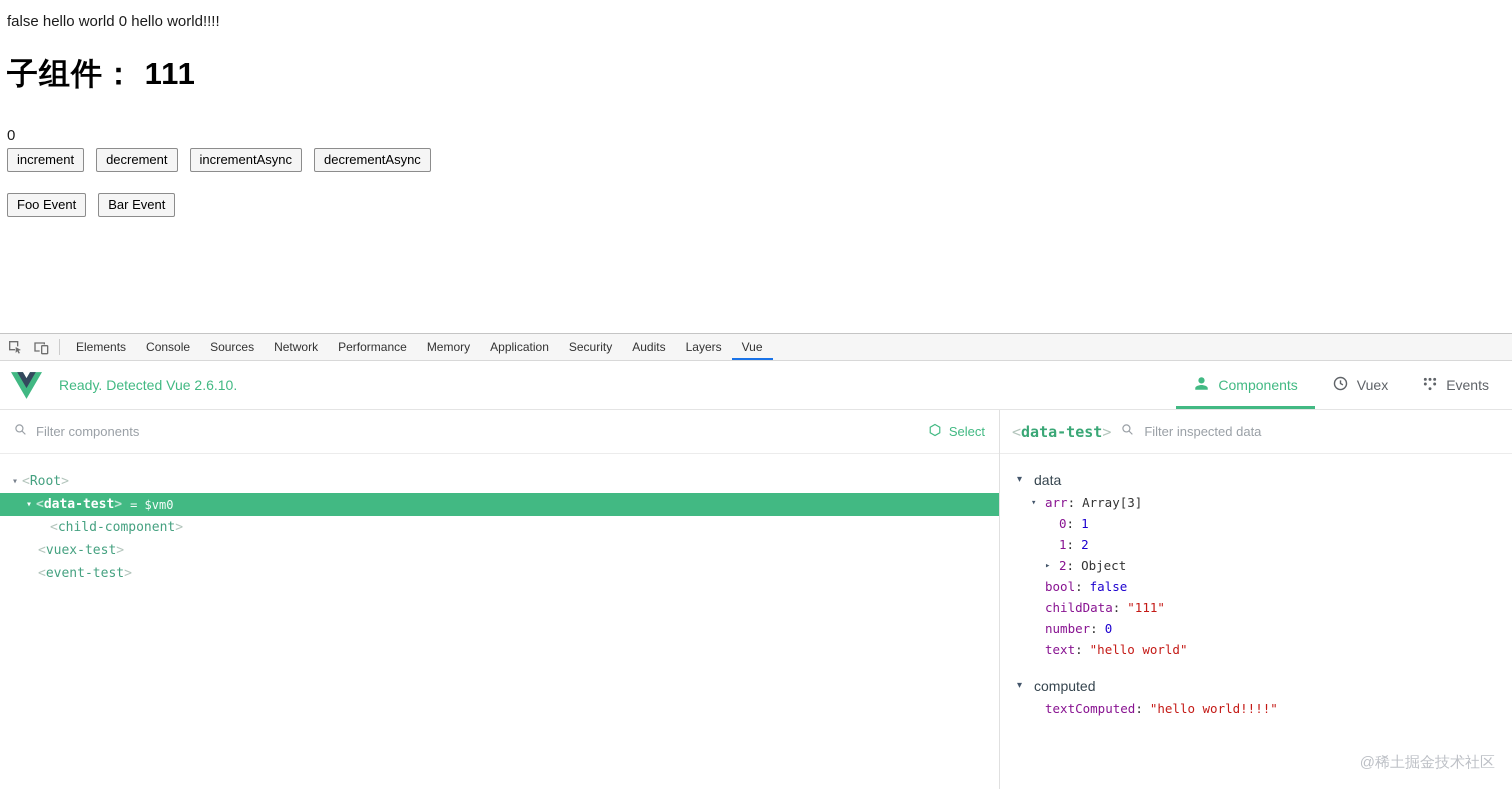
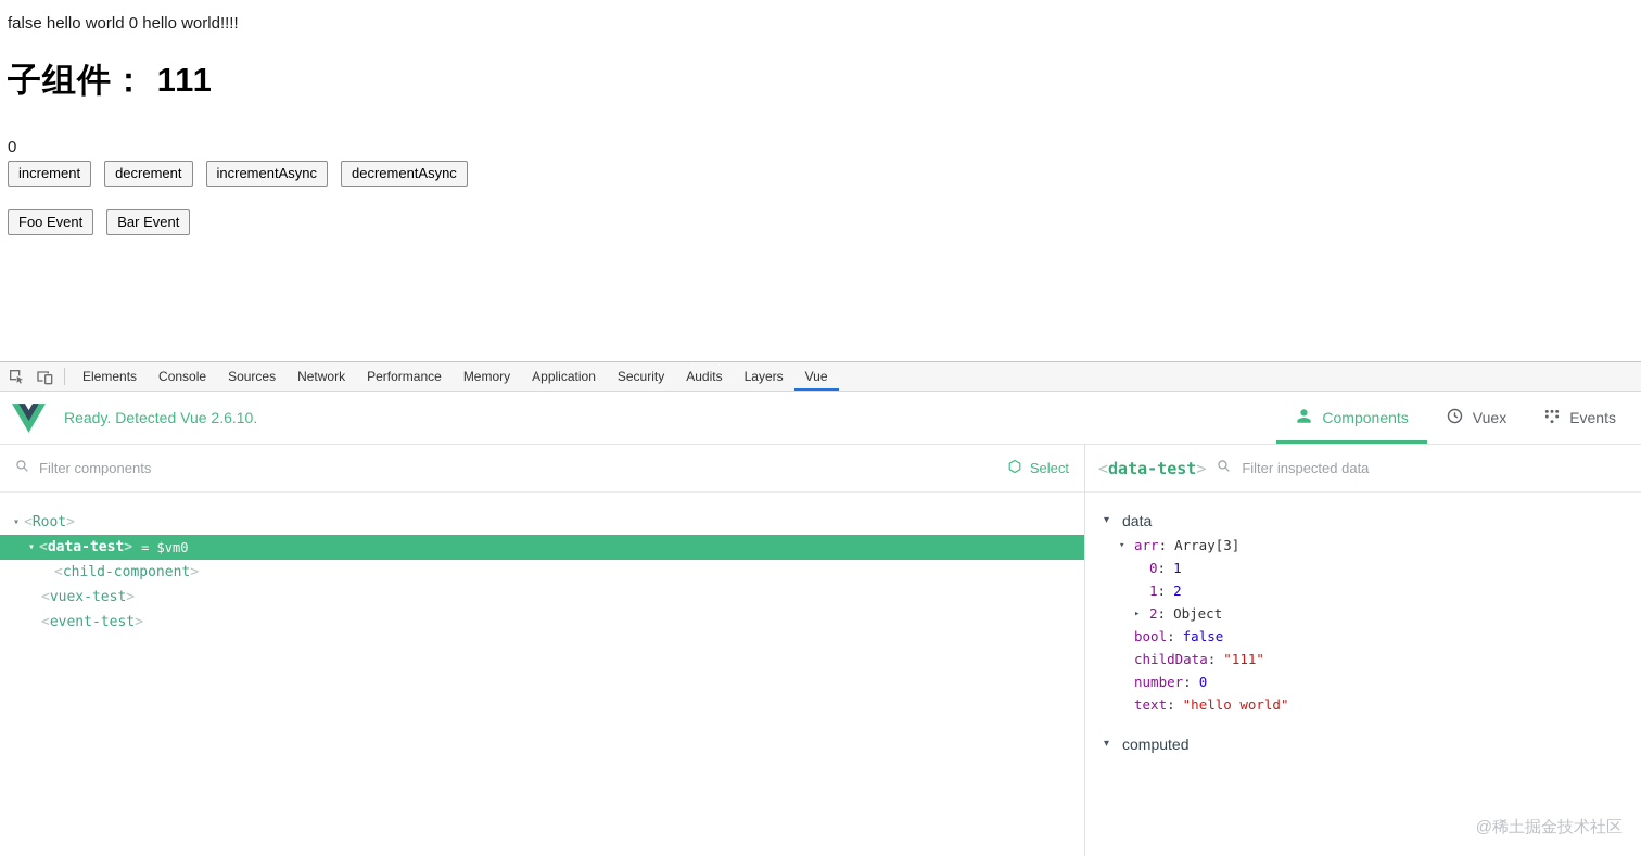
  false hello world 0 hello world!!!!
  子组件： 111
  0
  increment
  decrement
  incrementAsync
  decrementAsync
  Foo Event
  Bar Event
  Elements
  Console
  Sources
  Network
  Performance
  Memory
  Application
  Security
  Audits
  Layers
  Vue
  Ready. Detected Vue 2.6.10.
  Components
  Vuex
  Events
  Filter components
  Select
  ▾
  Root
  ▾
  data-test
  = $vm0
  child-component
  vuex-test
  event-test
  data-test
  Filter inspected data
  ▾
  data
  ▾
  arr
  Array[3]
  0
  1
  1
  2
  ▸
  2
  Object
  bool
  false
  childData
  "111"
  number
  0
  text
  "hello world"
  ▾
  computed
- textComputed
- "hello world!!!!"
  @稀土掘金技术社区
